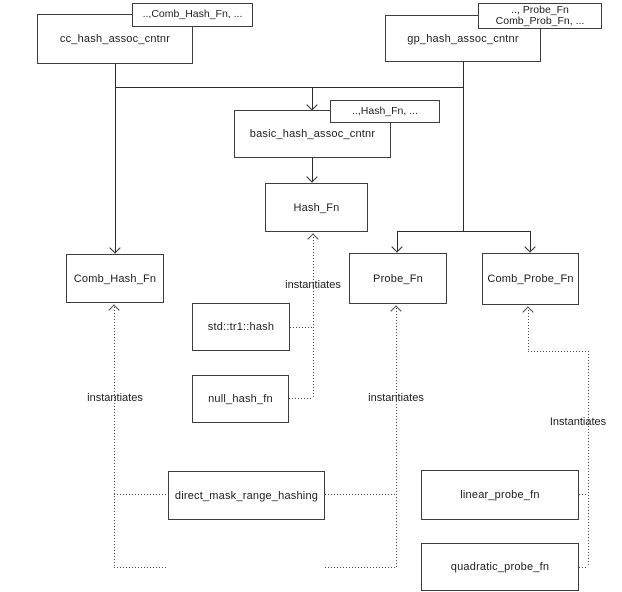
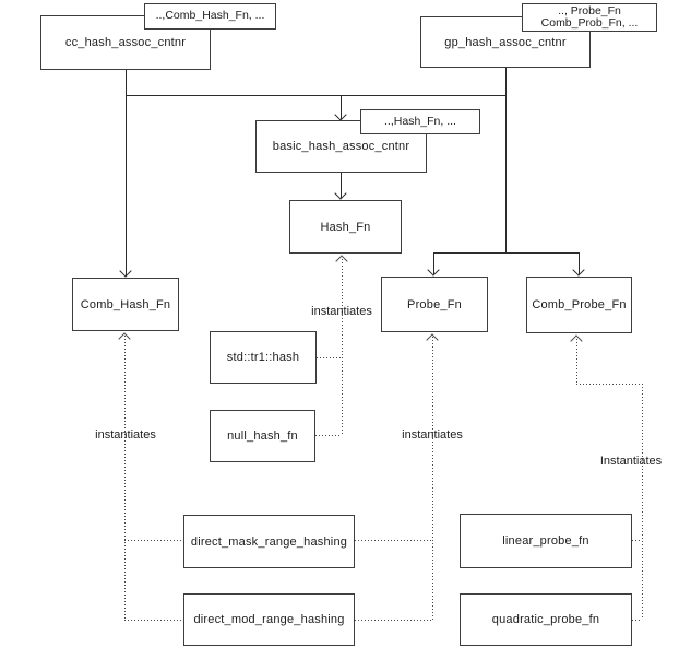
  cc_hash_assoc_cntnr
  gp_hash_assoc_cntnr
  basic_hash_assoc_cntnr
  Hash_Fn
  Comb_Hash_Fn
  Probe_Fn
  Comb_Probe_Fn
  std::tr1::hash
  null_hash_fn
  direct_mask_range_hashing
+ direct_mod_range_hashing
  linear_probe_fn
  quadratic_probe_fn
  ..,Comb_Hash_Fn, ...
  .., Probe_Fn
  Comb_Prob_Fn, ...
  ..,Hash_Fn, ...
  instantiates
  instantiates
  instantiates
  Instantiates
